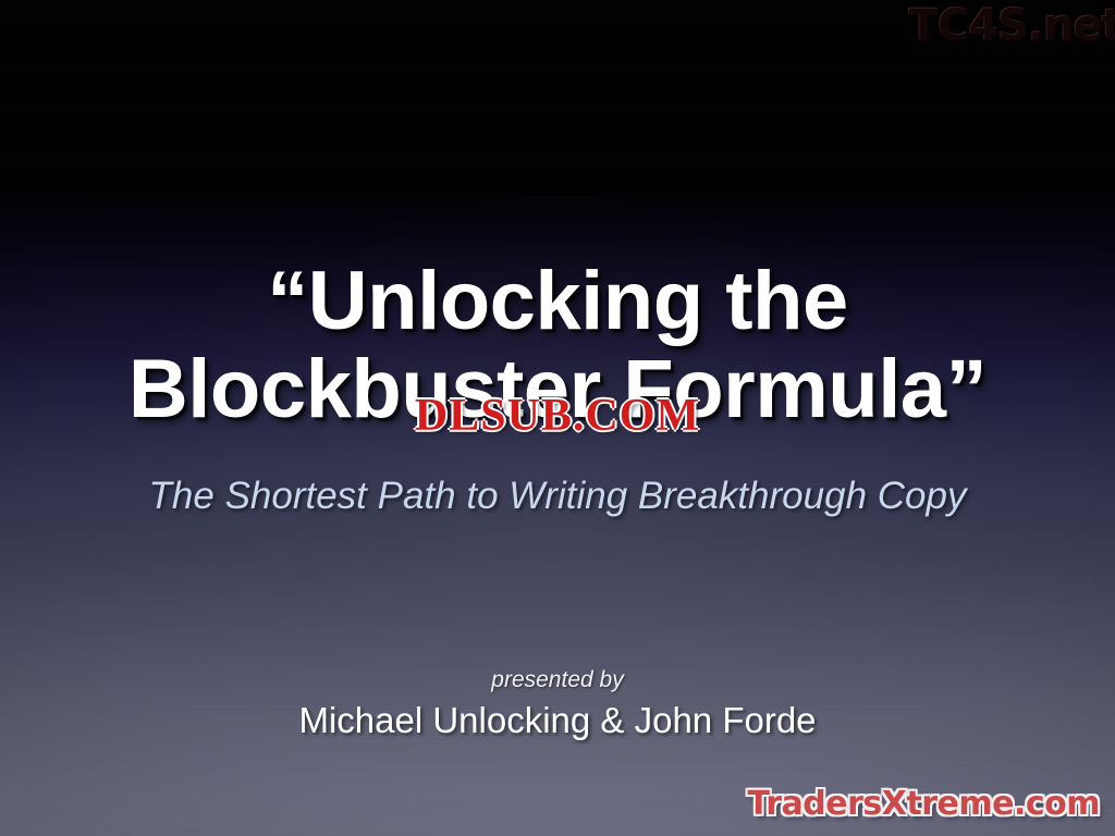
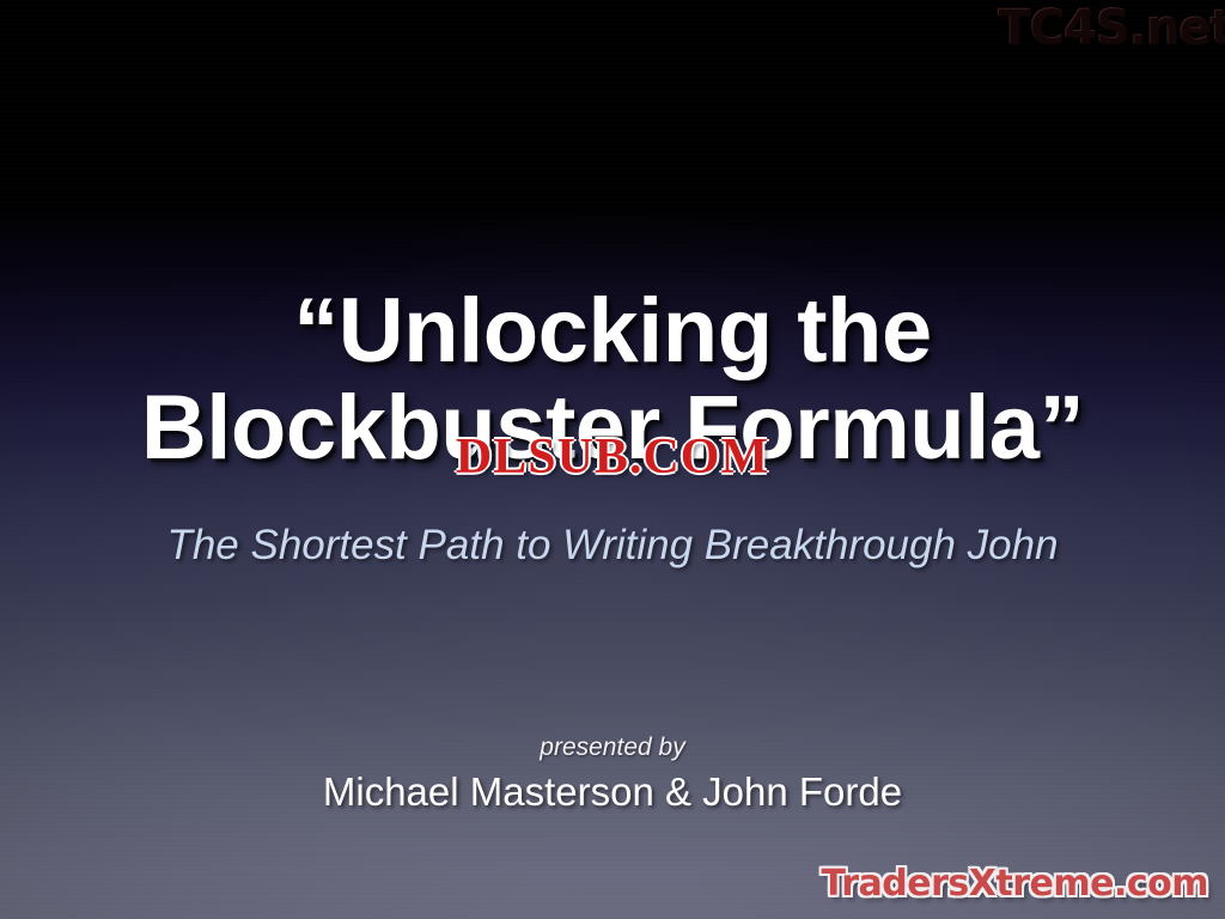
  TC4S.net
  “Unlocking the
  Blockbuster Formula”
  DLSUB.COM
- The Shortest Path to Writing Breakthrough Copy
+ The Shortest Path to Writing Breakthrough John
  presented by
- Michael Unlocking & John Forde
+ Michael Masterson & John Forde
  TradersXtreme.com
